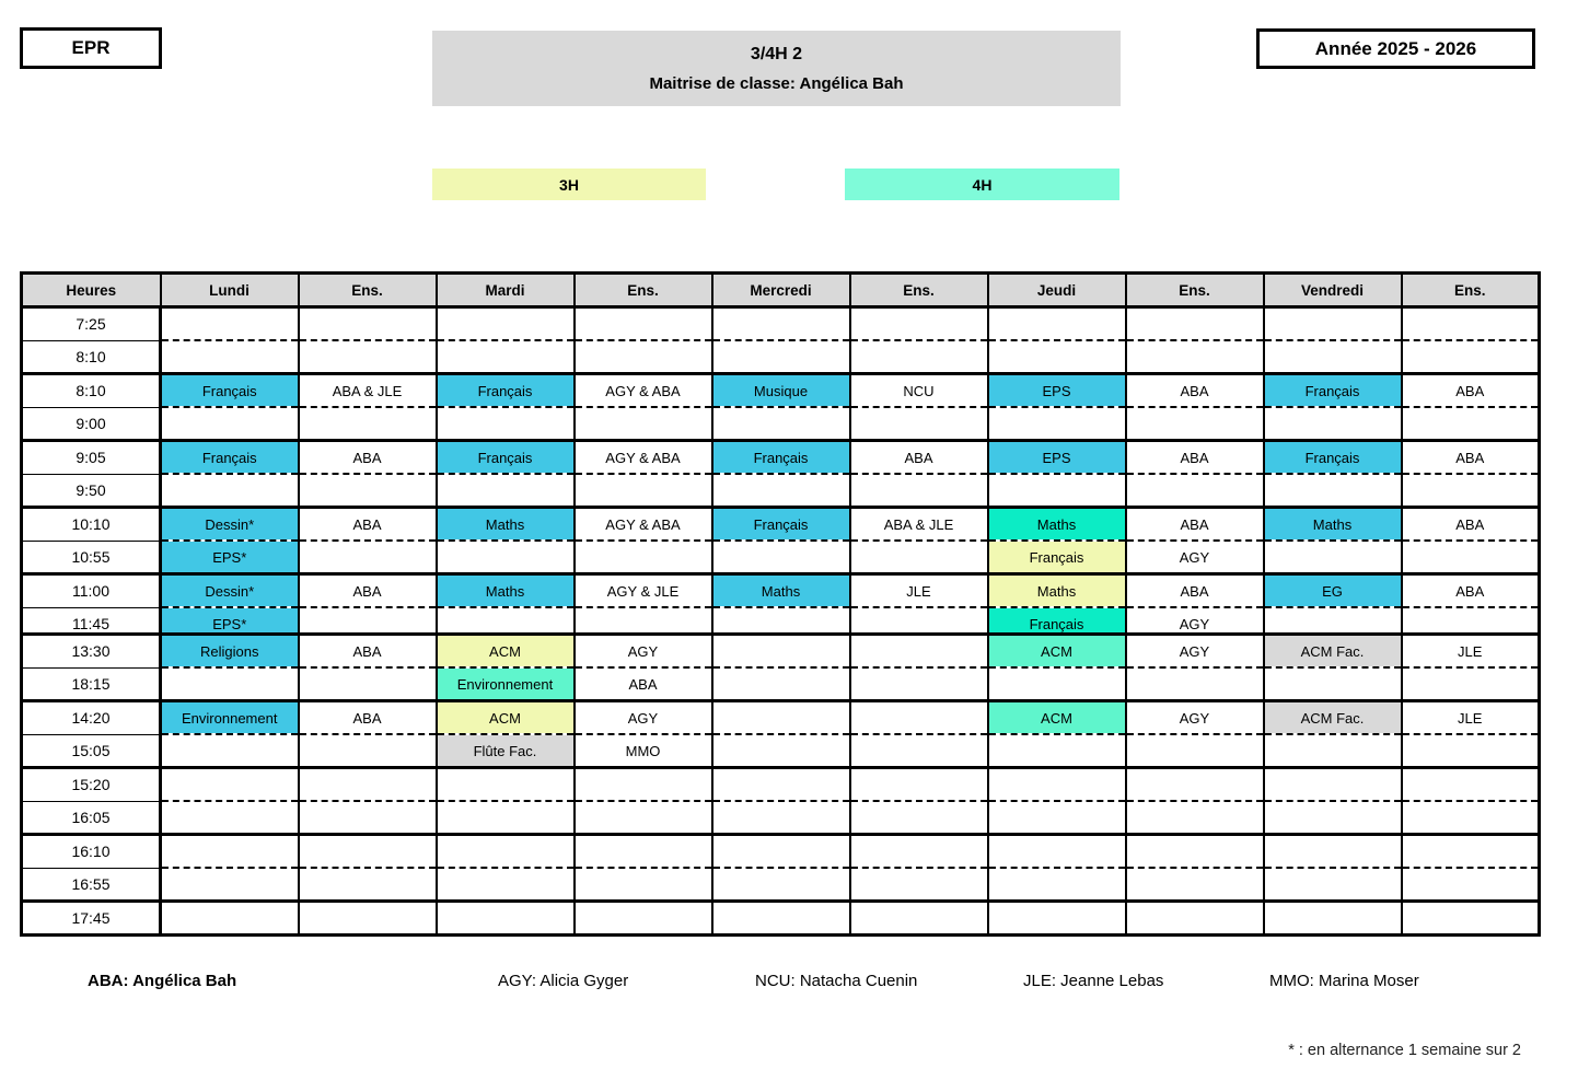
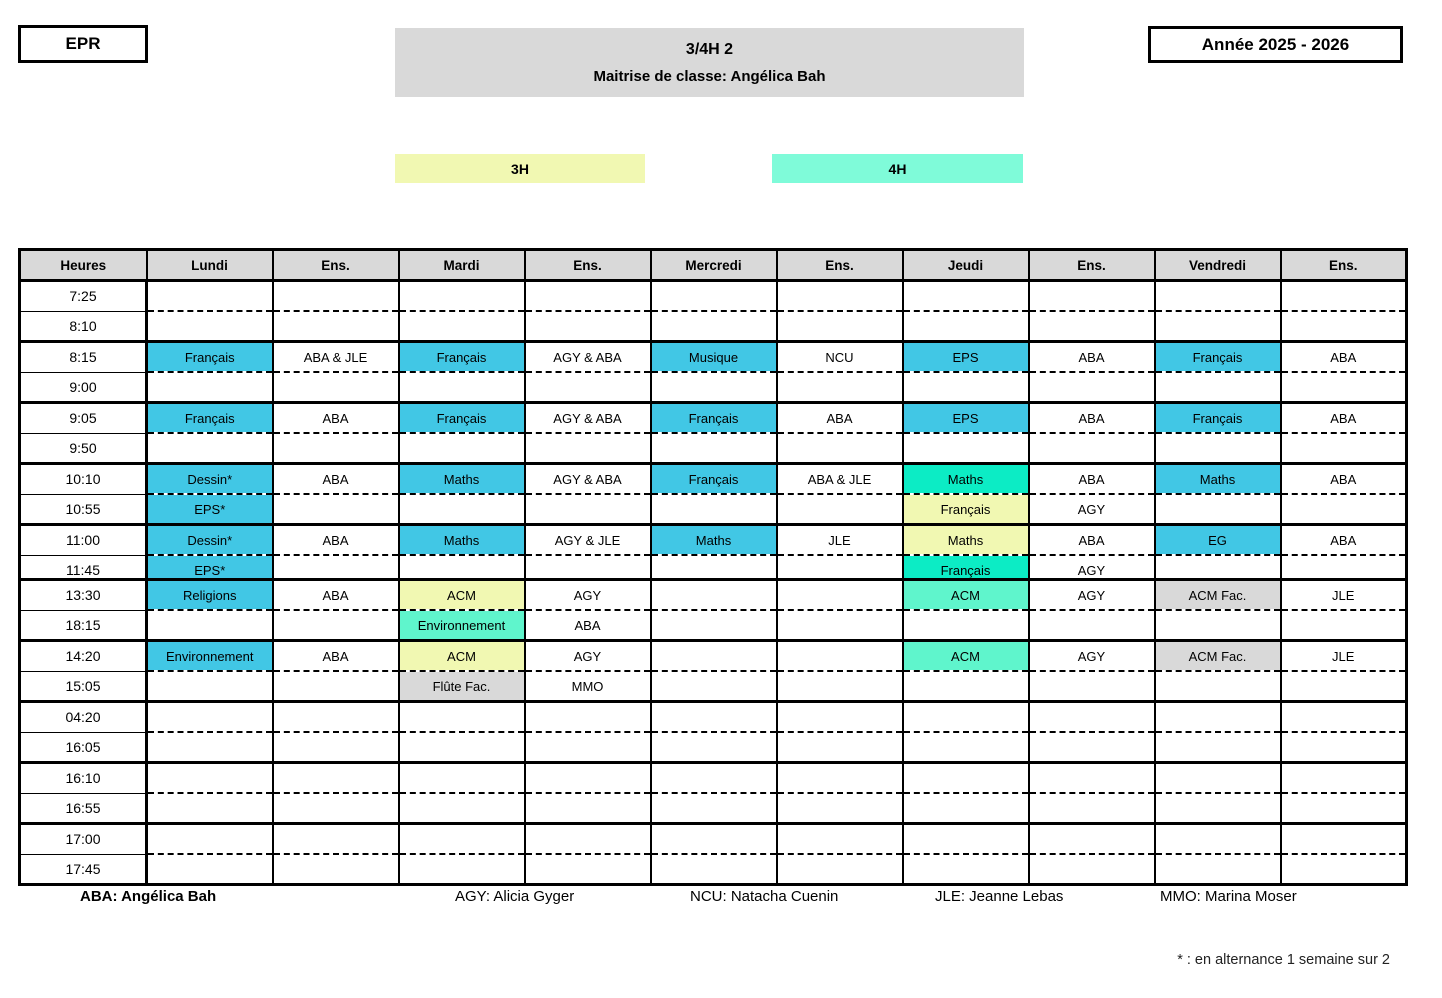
  EPR
  3/4H 2
  Maitrise de classe: Angélica Bah
  Année 2025 - 2026
  3H
  4H
  Heures	Lundi	Ens.	Mardi	Ens.	Mercredi	Ens.	Jeudi	Ens.	Vendredi	Ens.
  7:25
  8:10
- 8:10	Français	ABA & JLE	Français	AGY & ABA	Musique	NCU	EPS	ABA	Français	ABA
+ 8:15	Français	ABA & JLE	Français	AGY & ABA	Musique	NCU	EPS	ABA	Français	ABA
  9:00
  9:05	Français	ABA	Français	AGY & ABA	Français	ABA	EPS	ABA	Français	ABA
  9:50
  10:10	Dessin*	ABA	Maths	AGY & ABA	Français	ABA & JLE	Maths	ABA	Maths	ABA
  10:55	EPS*						Français	AGY
  11:00	Dessin*	ABA	Maths	AGY & JLE	Maths	JLE	Maths	ABA	EG	ABA
  11:45	EPS*						Français	AGY
  13:30	Religions	ABA	ACM	AGY			ACM	AGY	ACM Fac.	JLE
  18:15			Environnement	ABA
  14:20	Environnement	ABA	ACM	AGY			ACM	AGY	ACM Fac.	JLE
  15:05			Flûte Fac.	MMO
- 15:20
+ 04:20
  16:05
  16:10
  16:55
+ 17:00
  17:45
  ABA: Angélica Bah
  AGY: Alicia Gyger
  NCU: Natacha Cuenin
  JLE: Jeanne Lebas
  MMO: Marina Moser
  * : en alternance 1 semaine sur 2
